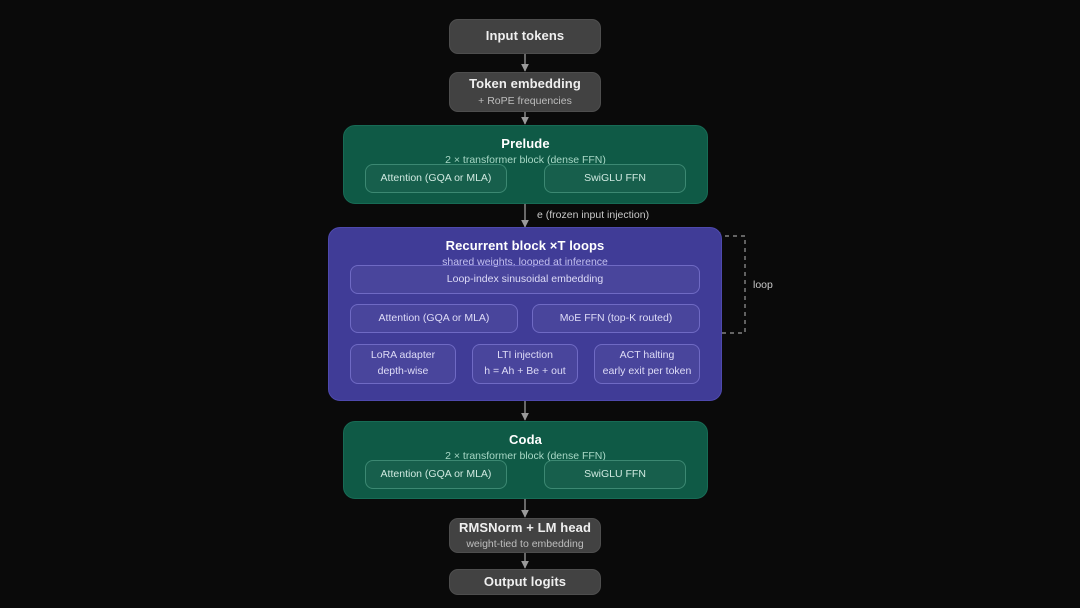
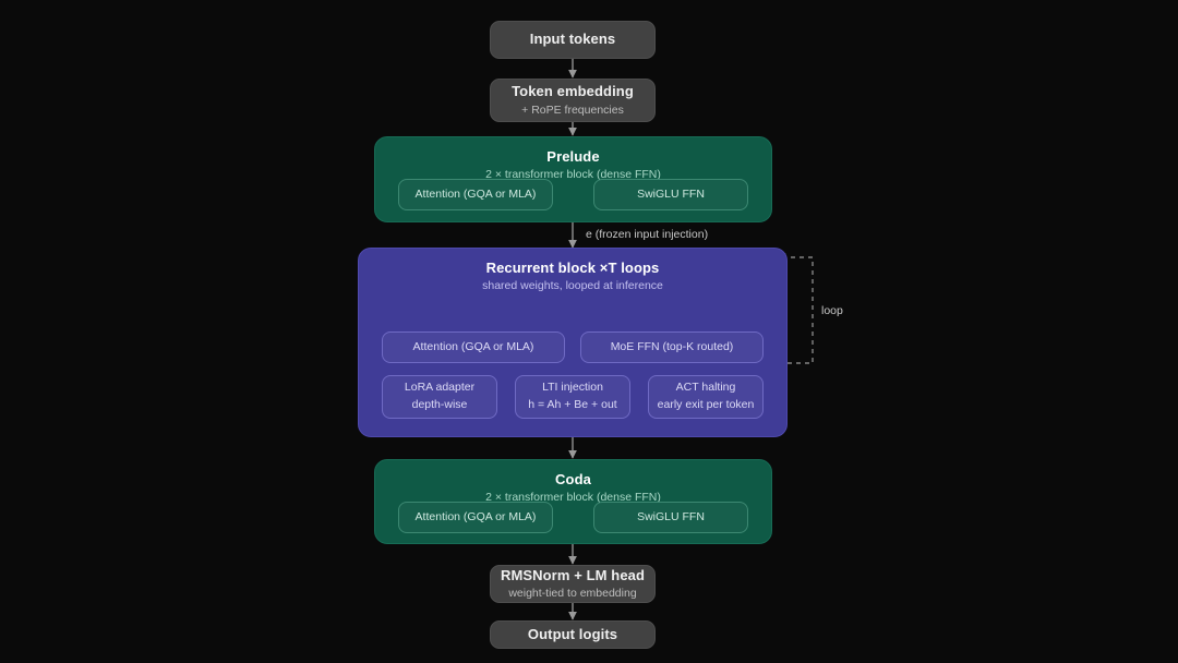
  Input tokens
  Token embedding
  + RoPE frequencies
  Prelude
  2 × transformer block (dense FFN)
  Attention (GQA or MLA)
  SwiGLU FFN
  e (frozen input injection)
  Recurrent block ×T loops
  shared weights, looped at inference
- Loop-index sinusoidal embedding
  Attention (GQA or MLA)
  MoE FFN (top-K routed)
  LoRA adapter
  depth-wise
  LTI injection
  h = Ah + Be + out
  ACT halting
  early exit per token
  loop
  Coda
  2 × transformer block (dense FFN)
  Attention (GQA or MLA)
  SwiGLU FFN
  RMSNorm + LM head
  weight-tied to embedding
  Output logits
